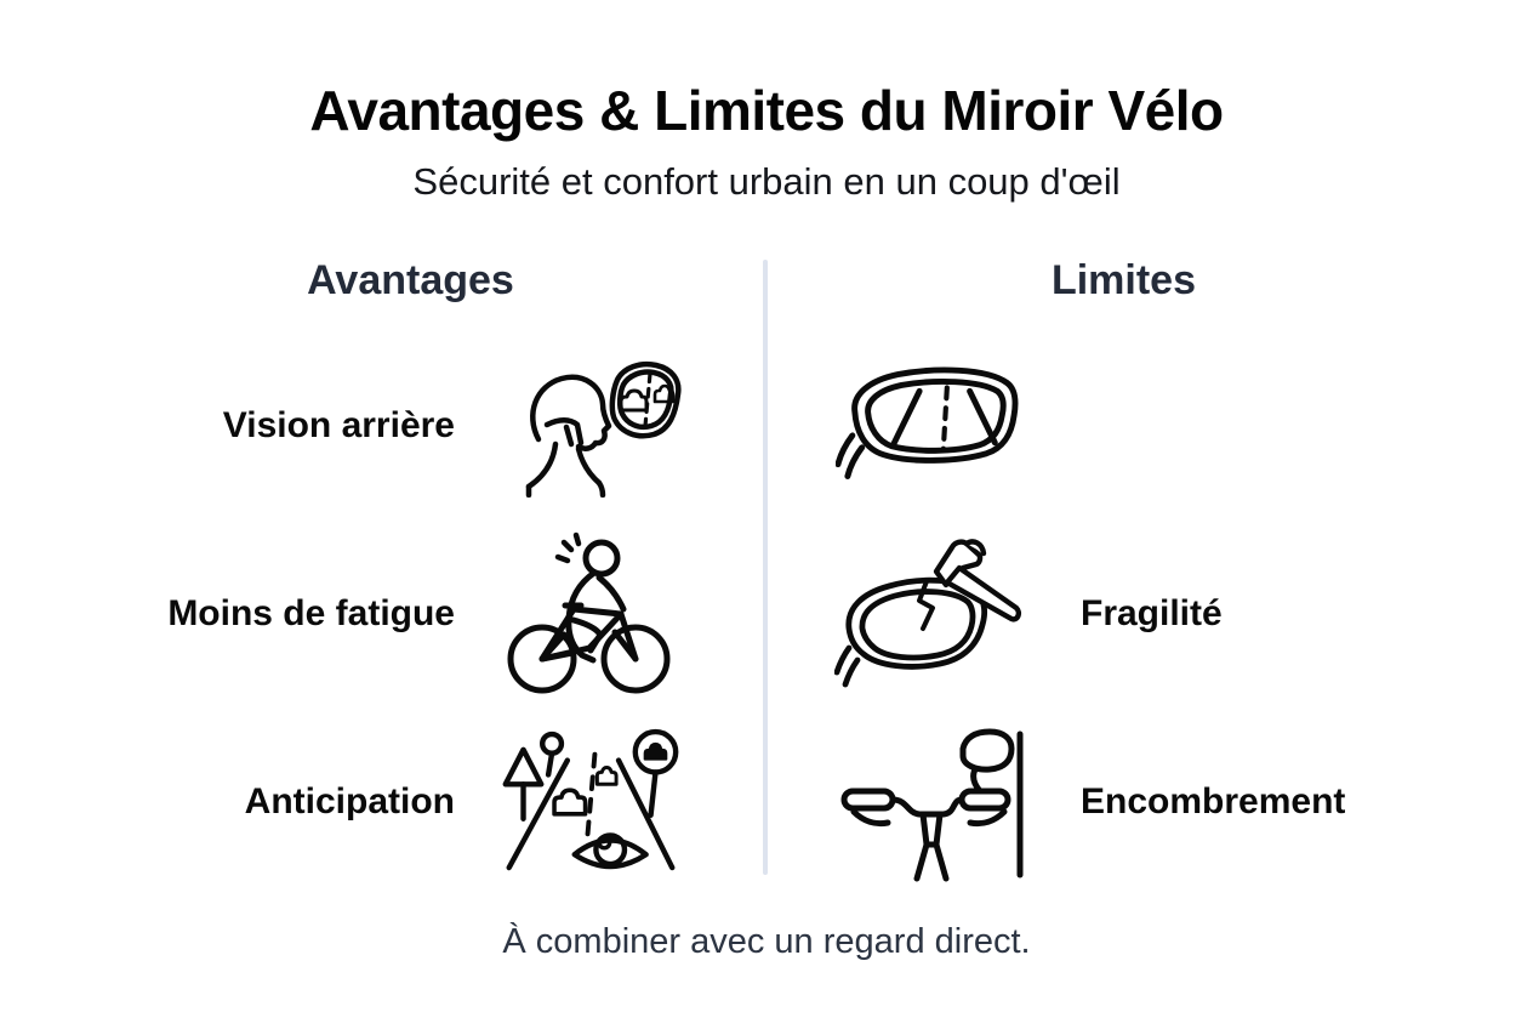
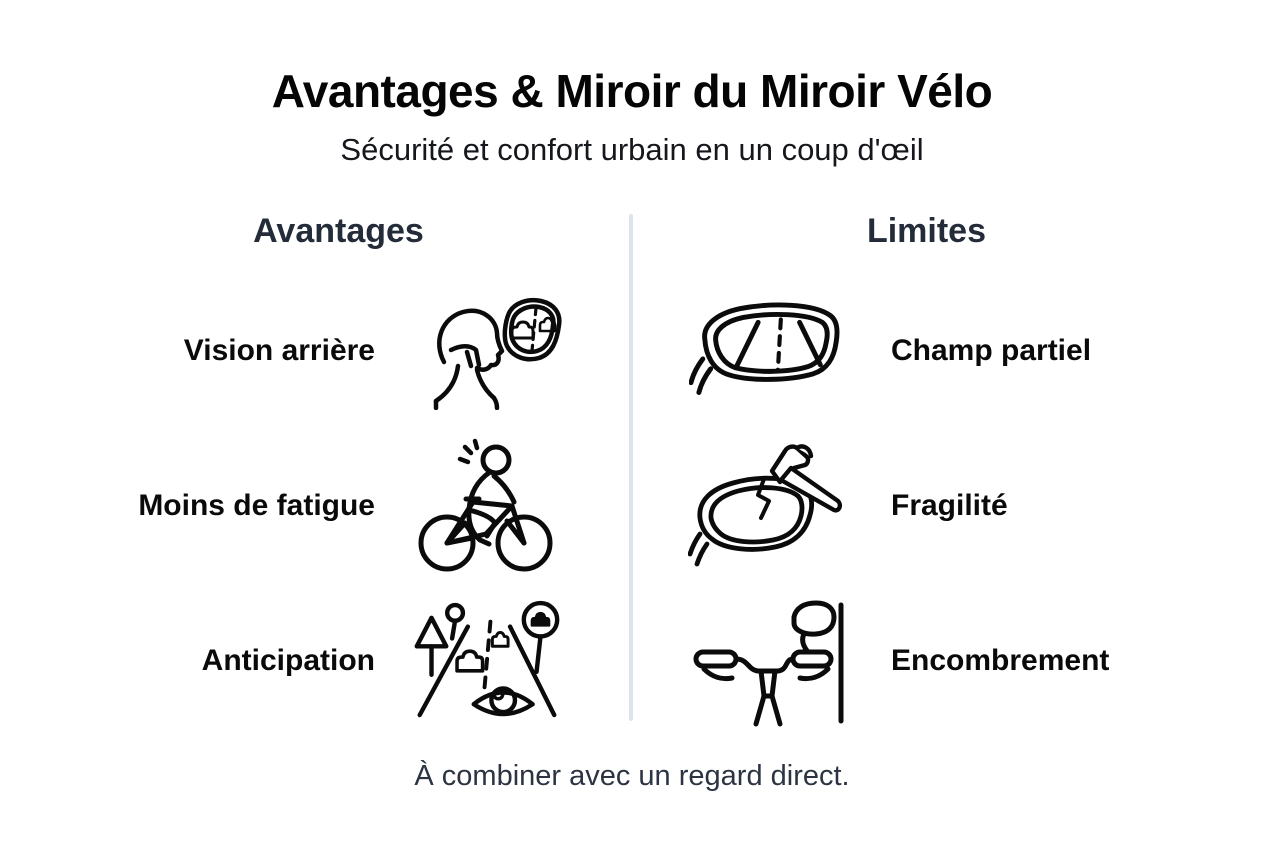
- Avantages & Limites du Miroir Vélo
+ Avantages & Miroir du Miroir Vélo
  Sécurité et confort urbain en un coup d'œil
  Avantages
  Vision arrière
  Moins de fatigue
  Anticipation
  Limites
+ Champ partiel
  Fragilité
  Encombrement
  À combiner avec un regard direct.
